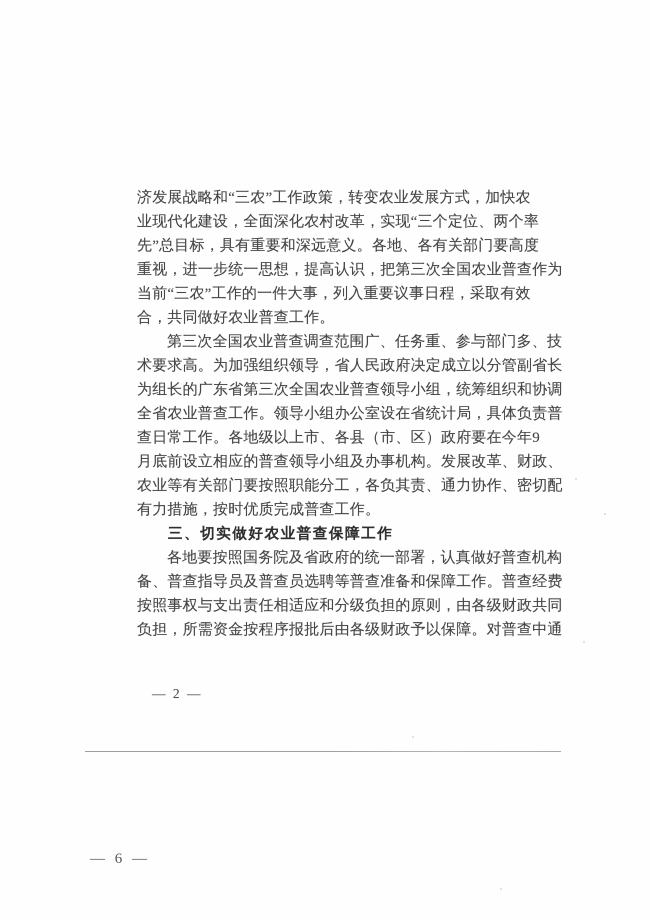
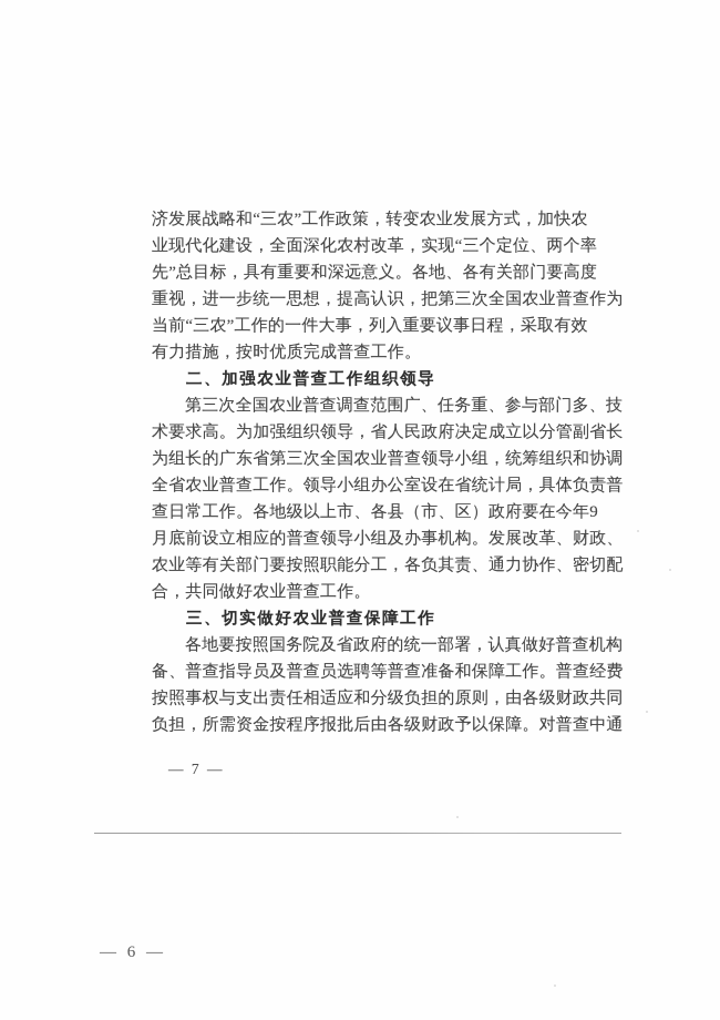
  济发展战略和“三农”工作政策，转变农业发展方式，加快农
  业现代化建设，全面深化农村改革，实现“三个定位、两个率
  先”总目标，具有重要和深远意义。各地、各有关部门要高度
  重视，进一步统一思想，提高认识，把第三次全国农业普查作为
  当前“三农”工作的一件大事，列入重要议事日程，采取有效
- 合，共同做好农业普查工作。
+ 有力措施，按时优质完成普查工作。
+ 二、加强农业普查工作组织领导
  第三次全国农业普查调查范围广、任务重、参与部门多、技
  术要求高。为加强组织领导，省人民政府决定成立以分管副省长
  为组长的广东省第三次全国农业普查领导小组，统筹组织和协调
  全省农业普查工作。领导小组办公室设在省统计局，具体负责普
  查日常工作。各地级以上市、各县（市、区）政府要在今年9
  月底前设立相应的普查领导小组及办事机构。发展改革、财政、
  农业等有关部门要按照职能分工，各负其责、通力协作、密切配
- 有力措施，按时优质完成普查工作。
+ 合，共同做好农业普查工作。
  三、切实做好农业普查保障工作
  各地要按照国务院及省政府的统一部署，认真做好普查机构
  备、普查指导员及普查员选聘等普查准备和保障工作。普查经费
  按照事权与支出责任相适应和分级负担的原则，由各级财政共同
  负担，所需资金按程序报批后由各级财政予以保障。对普查中通
- — 2 —
+ — 7 —
  — 6 —
